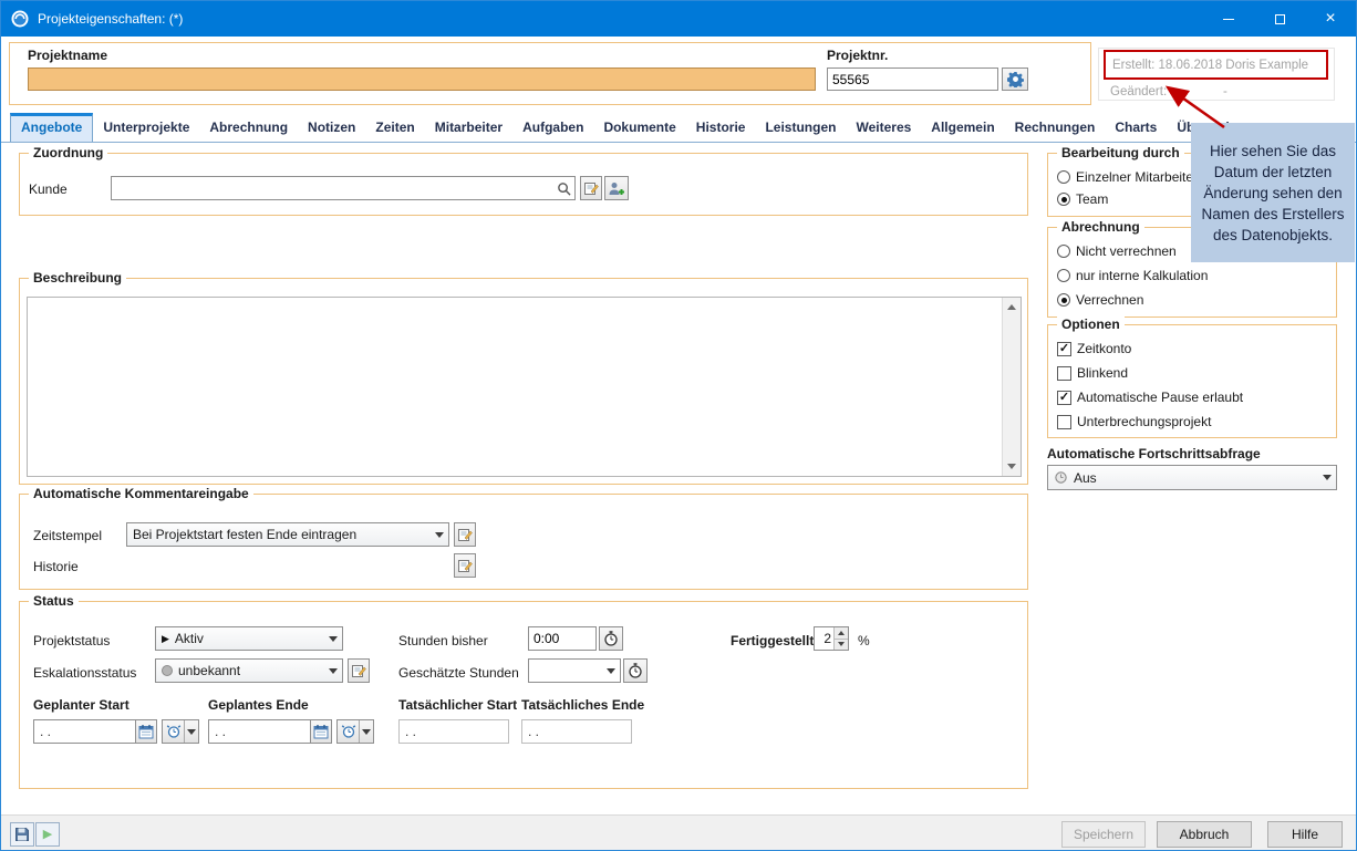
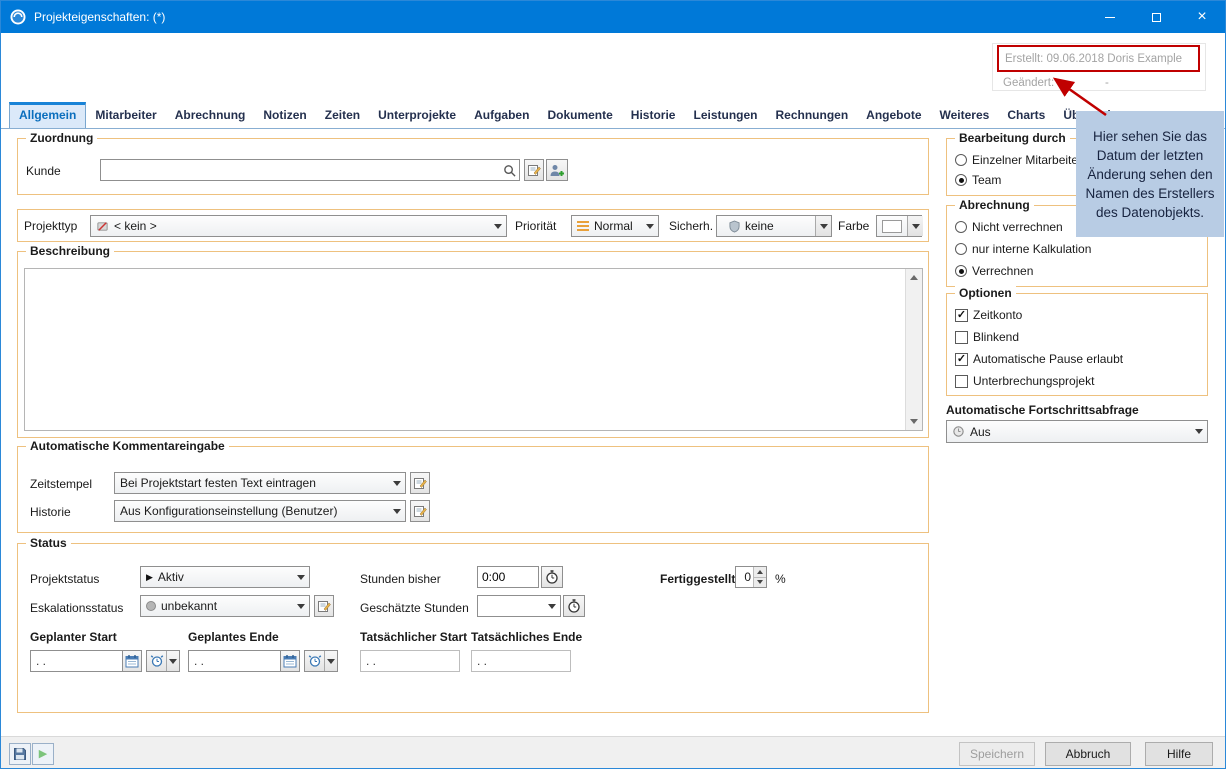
  Projekteigenschaften: (*)
  ×
- Projektname
- Projektnr.
- 55565
- Erstellt: 18.06.2018 Doris Example
+ Erstellt: 09.06.2018 Doris Example
  Geändert:
  -
- Angebote
+ Allgemein
- Unterprojekte
+ Mitarbeiter
  Abrechnung
  Notizen
  Zeiten
- Mitarbeiter
+ Unterprojekte
  Aufgaben
  Dokumente
  Historie
  Leistungen
- Weiteres
+ Rechnungen
- Allgemein
+ Angebote
- Rechnungen
+ Weiteres
  Charts
  Zuordnung
  Kunde
+ Projekttyp
+ < kein >
+ Priorität
+ Normal
+ Sicherh.
+ keine
+ Farbe
  Beschreibung
  Automatische Kommentareingabe
  Zeitstempel
- Bei Projektstart festen Ende eintragen
+ Bei Projektstart festen Text eintragen
  Historie
+ Aus Konfigurationseinstellung (Benutzer)
  Status
  Projektstatus
  ▶
  Aktiv
  Stunden bisher
  0:00
  Fertiggestellt
- 2
+ 0
  %
  Eskalationsstatus
  unbekannt
  Geschätzte Stunden
  Geplanter Start
  Geplantes Ende
  Tatsächlicher Start
  Tatsächliches Ende
  . .
  . .
  . .
  . .
  Bearbeitung durch
  Einzelner Mitarbeite
  Team
  Abrechnung
  Nicht verrechnen
  nur interne Kalkulation
  Verrechnen
  Optionen
  ✓
  Zeitkonto
  Blinkend
  ✓
  Automatische Pause erlaubt
  Unterbrechungsprojekt
  Automatische Fortschrittsabfrage
  Aus
  Hier sehen Sie das Datum der letzten Änderung sehen den Namen des Erstellers des Datenobjekts.
  ▶
  Speichern
  Abbruch
  Hilfe
